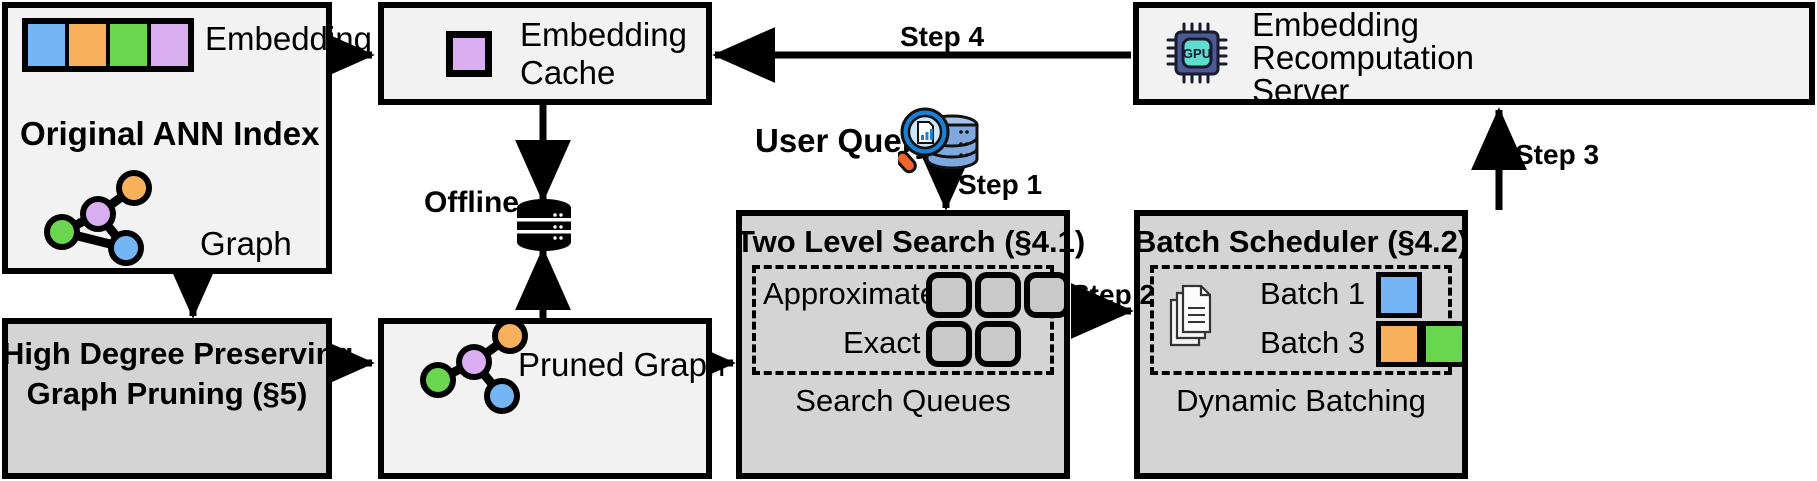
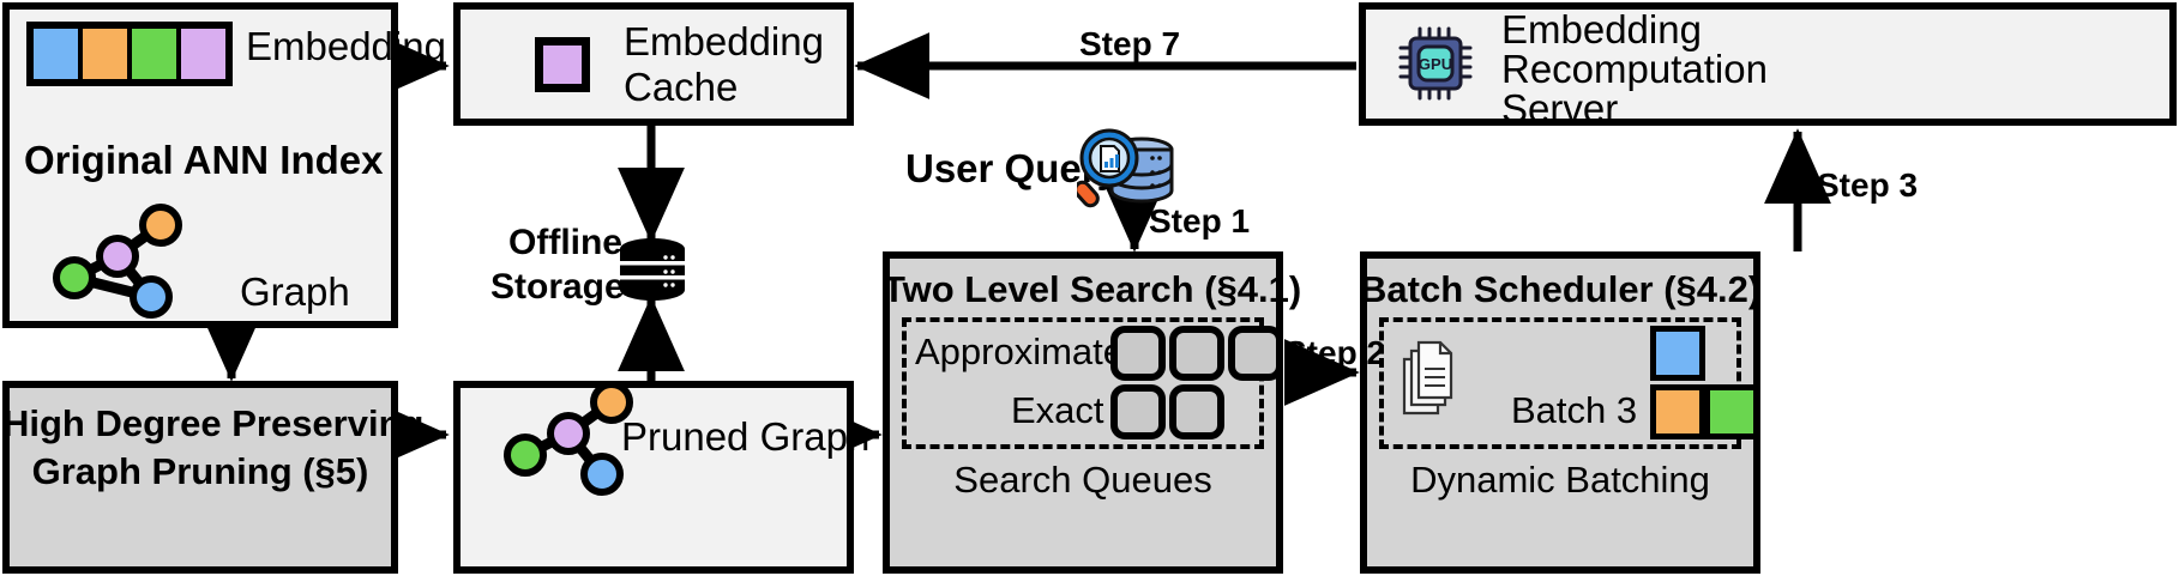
  Embedding
  Original ANN Index
  Graph
  High Degree Preserving
  Graph Pruning (§5)
  Embedding
  Cache
  Offline
+ Storage
  Pruned Graph
  User Que
  Two Level Search (§4.1)
  Approximat
  Exact
  Search Queues
  Batch Scheduler (§4.2)
- Batch 1
  Batch 3
  Dynamic Batching
  GPU
  Embedding
  Recomputation
  Server
  Step 1
  Step 2
  Step 3
- Step 4
+ Step 7
